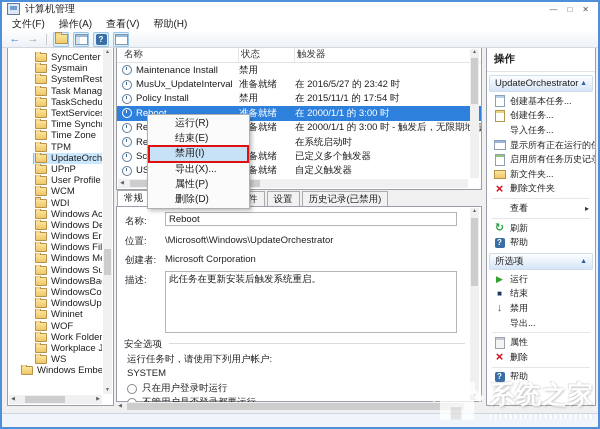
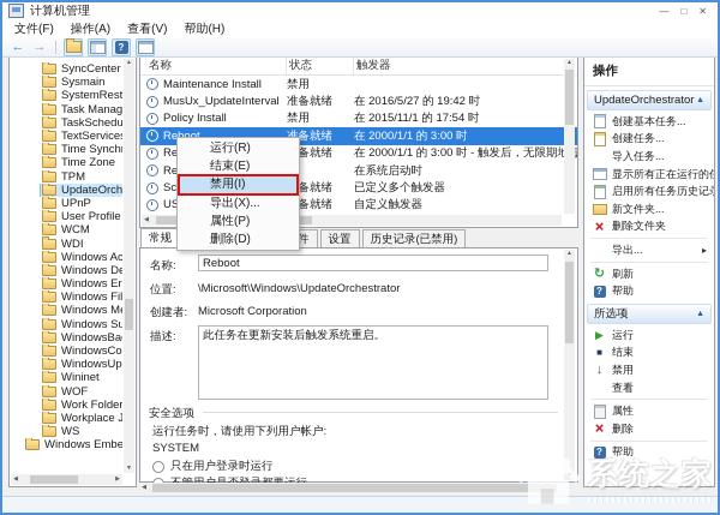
  计算机管理
  —
  □
  ✕
  文件(F)
  操作(A)
  查看(V)
  帮助(H)
  ←
  →
  ?
  SyncCenter
  Sysmain
  SystemRest
  Task Manag
  TaskSchedu
  TextService
  Time Synch
  Time Zone
  TPM
  UpdateOrch
  UPnP
  User Profile
  WCM
  WDI
  Windows Ac
  Windows De
  Windows Er
  Windows Fil
  Windows M
  Windows Su
  WindowsBa
  WindowsCo
  WindowsUp
  Wininet
  WOF
  Work Folder
  Workplace J
  WS
  Windows Embe
  名称
  状态
  触发器
  Maintenance Install
  禁用
  MusUx_UpdateInterval
  准备就绪
- 在 2016/5/27 的 23:42 时
+ 在 2016/5/27 的 19:42 时
  Policy Install
  禁用
  在 2015/11/1 的 17:54 时
  备就绪
  在 2000/1/1 的 3:00 时
  备就绪
  在系统启动时
  备就绪
  已定义多个触发器
  备就绪
  自定义触发器
  常规
  设置
  历史记录(已禁用)
  名称:
  Reboot
  位置:
  \Microsoft\Windows\UpdateOrchestrator
  创建者:
  Microsoft Corporation
  描述:
  此任务在更新安装后触发系统重启。
  安全选项
  运行任务时，请使用下列用户帐户:
  SYSTEM
  只在用户登录时运行
  操作
  UpdateOrchestrator
  创建基本任务...
  创建任务...
  导入任务...
  显示所有正在运行的
  启用所有任务历史记
  新文件夹...
  删除文件夹
- 查看
+ 导出...
  刷新
  帮助
  所选项
  运行
  结束
  禁用
- 导出...
+ 查看
  属性
  删除
  帮助
  运行(R)
  结束(E)
  禁用(I)
  导出(X)...
  属性(P)
  删除(D)
  系统之家
